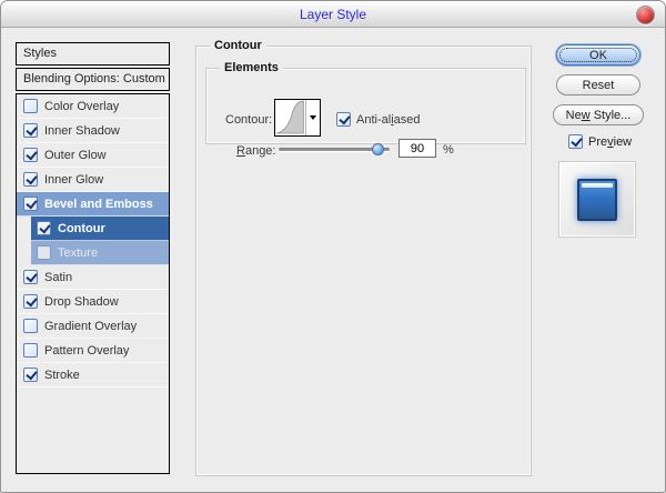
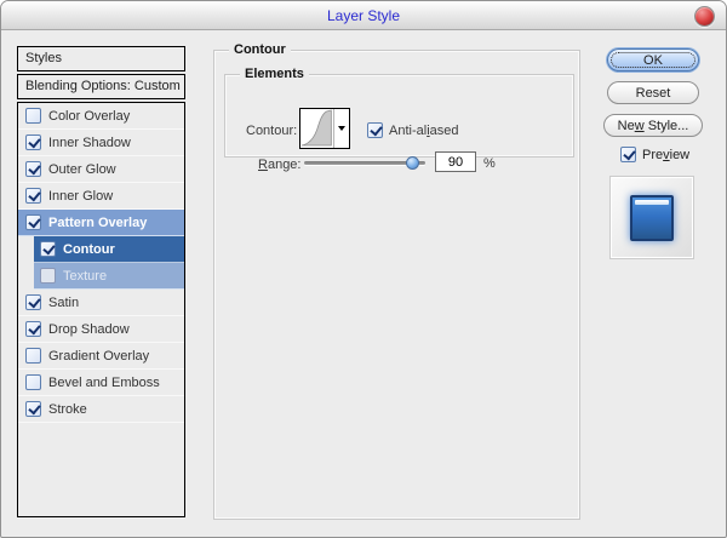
  Layer Style
  Styles
  Blending Options: Custom
  Color Overlay
  Inner Shadow
  Outer Glow
  Inner Glow
- Bevel and Emboss
+ Pattern Overlay
  Contour
  Texture
  Satin
  Drop Shadow
  Gradient Overlay
- Pattern Overlay
+ Bevel and Emboss
  Stroke
  Contour
  Elements
  Contour:
  Anti-aliased
  Range:
  90
  %
  OK
  Reset
  New Style...
  Preview
